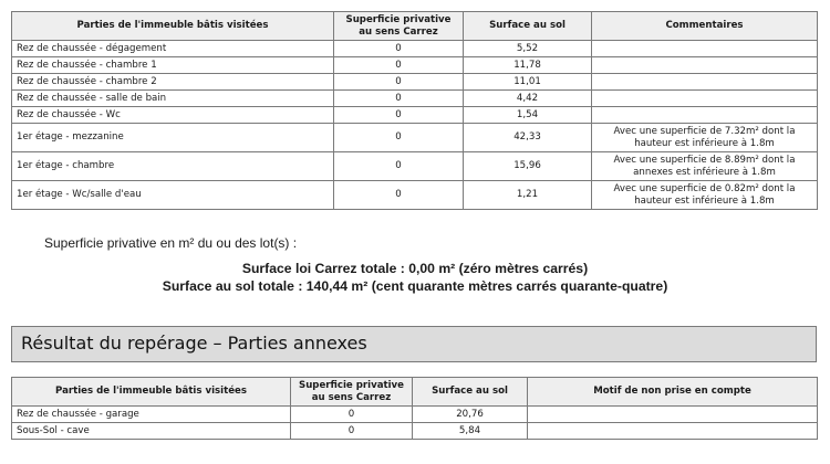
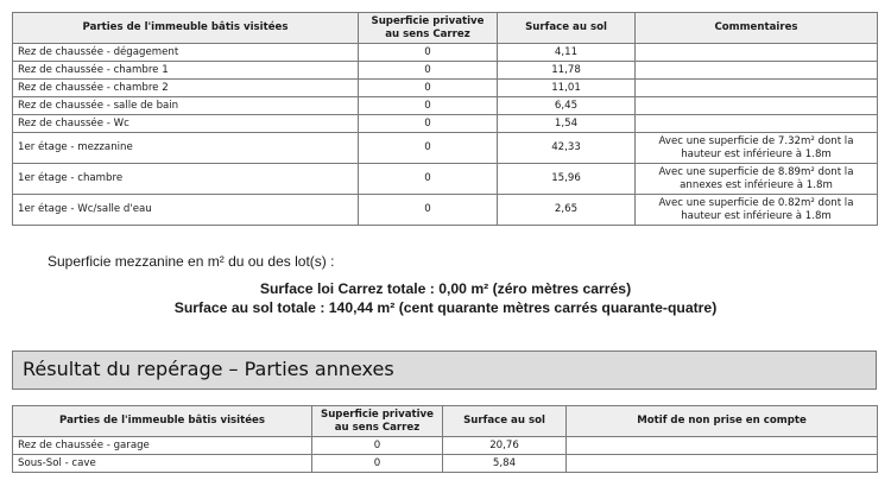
  Parties de l'immeuble bâtis visitées	Superficie privative au sens Carrez	Surface au sol	Commentaires
- Rez de chaussée - dégagement	0	5,52
+ Rez de chaussée - dégagement	0	4,11
  Rez de chaussée - chambre 1	0	11,78
  Rez de chaussée - chambre 2	0	11,01
- Rez de chaussée - salle de bain	0	4,42
+ Rez de chaussée - salle de bain	0	6,45
  Rez de chaussée - Wc	0	1,54
  1er étage - mezzanine	0	42,33	Avec une superficie de 7.32m² dont la hauteur est inférieure à 1.8m
  1er étage - chambre	0	15,96	Avec une superficie de 8.89m² dont la annexes est inférieure à 1.8m
- 1er étage - Wc/salle d'eau	0	1,21	Avec une superficie de 0.82m² dont la hauteur est inférieure à 1.8m
+ 1er étage - Wc/salle d'eau	0	2,65	Avec une superficie de 0.82m² dont la hauteur est inférieure à 1.8m
- Superficie privative en m² du ou des lot(s) :
+ Superficie mezzanine en m² du ou des lot(s) :
  Surface loi Carrez totale : 0,00 m² (zéro mètres carrés)
  Surface au sol totale : 140,44 m² (cent quarante mètres carrés quarante-quatre)
  Résultat du repérage – Parties annexes
  Parties de l'immeuble bâtis visitées	Superficie privative au sens Carrez	Surface au sol	Motif de non prise en compte
  Rez de chaussée - garage	0	20,76
  Sous-Sol - cave	0	5,84
